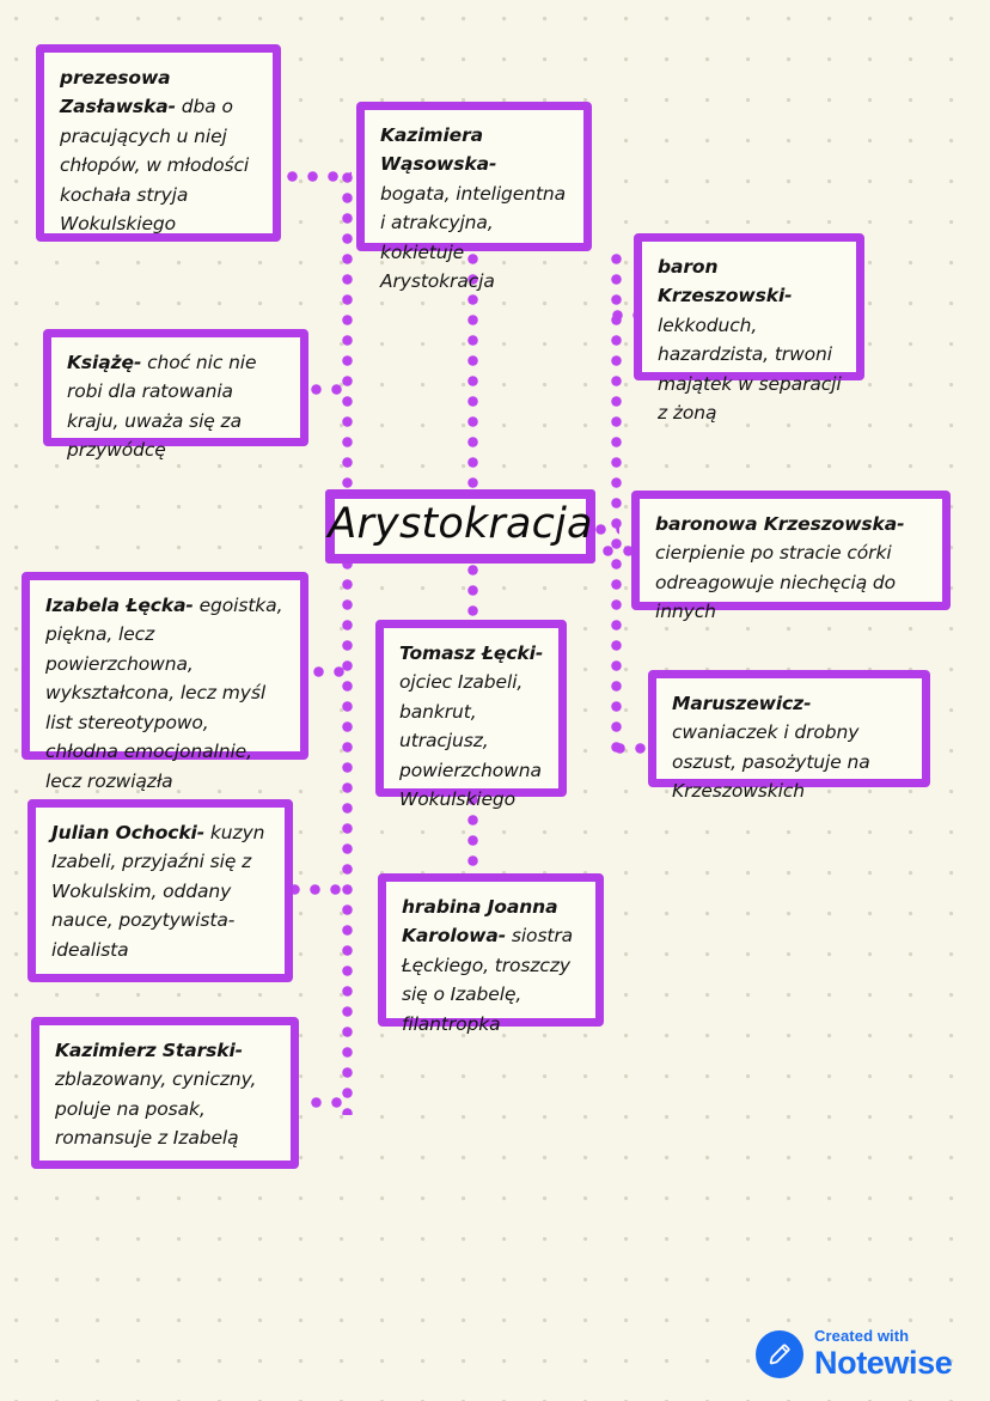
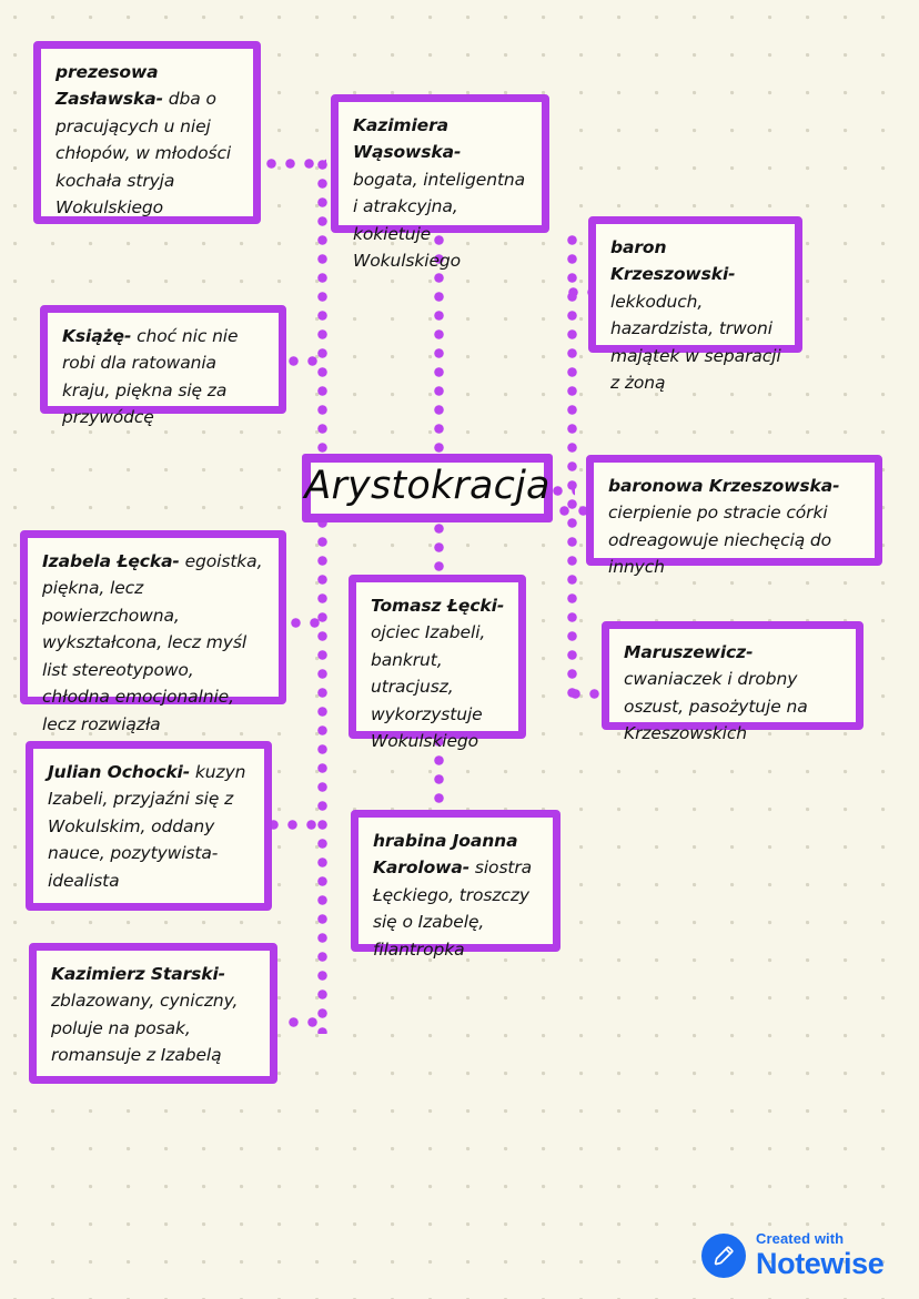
  prezesowa Zasławska- dba o pracujących u niej chłopów, w młodości kochała stryja Wokulskiego
- Kazimiera Wąsowska- bogata, inteligentna i atrakcyjna, kokietuje Arystokracja
+ Kazimiera Wąsowska- bogata, inteligentna i atrakcyjna, kokietuje Wokulskiego
  baron Krzeszowski- lekkoduch, hazardzista, trwoni majątek w separacji z żoną
- Książę- choć nic nie robi dla ratowania kraju, uważa się za przywódcę
+ Książę- choć nic nie robi dla ratowania kraju, piękna się za przywódcę
  Arystokracja
  baronowa Krzeszowska- cierpienie po stracie córki odreagowuje niechęcią do innych
  Izabela Łęcka- egoistka, piękna, lecz powierzchowna, wykształcona, lecz myśl list stereotypowo, chłodna emocjonalnie, lecz rozwiązła
- Tomasz Łęcki- ojciec Izabeli, bankrut, utracjusz, powierzchowna Wokulskiego
+ Tomasz Łęcki- ojciec Izabeli, bankrut, utracjusz, wykorzystuje Wokulskiego
  Maruszewicz- cwaniaczek i drobny oszust, pasożytuje na Krzeszowskich
  Julian Ochocki- kuzyn Izabeli, przyjaźni się z Wokulskim, oddany nauce, pozytywista-idealista
  hrabina Joanna Karolowa- siostra Łęckiego, troszczy się o Izabelę, filantropka
  Kazimierz Starski- zblazowany, cyniczny, poluje na posak, romansuje z Izabelą
  Created with
  Notewise
